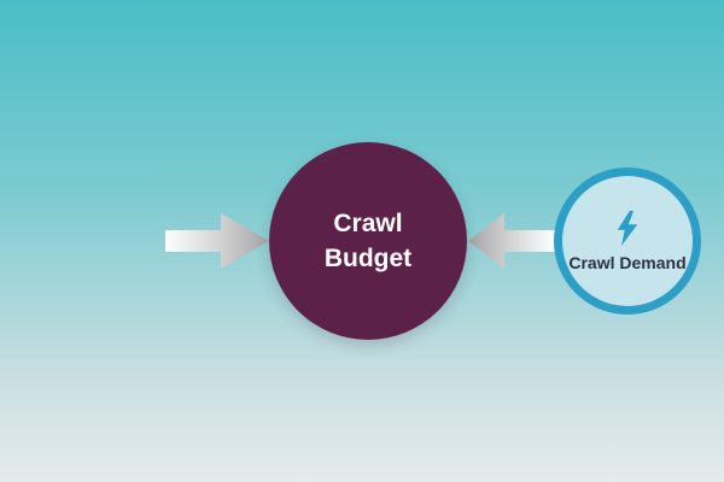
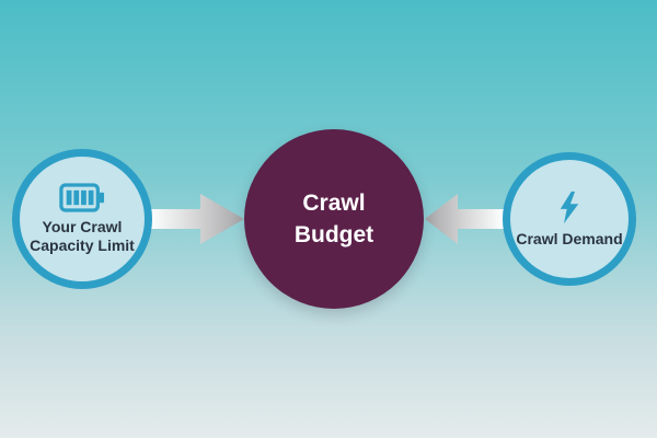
+ Your Crawl
+ Capacity Limit
  Crawl
  Budget
  Crawl Demand
